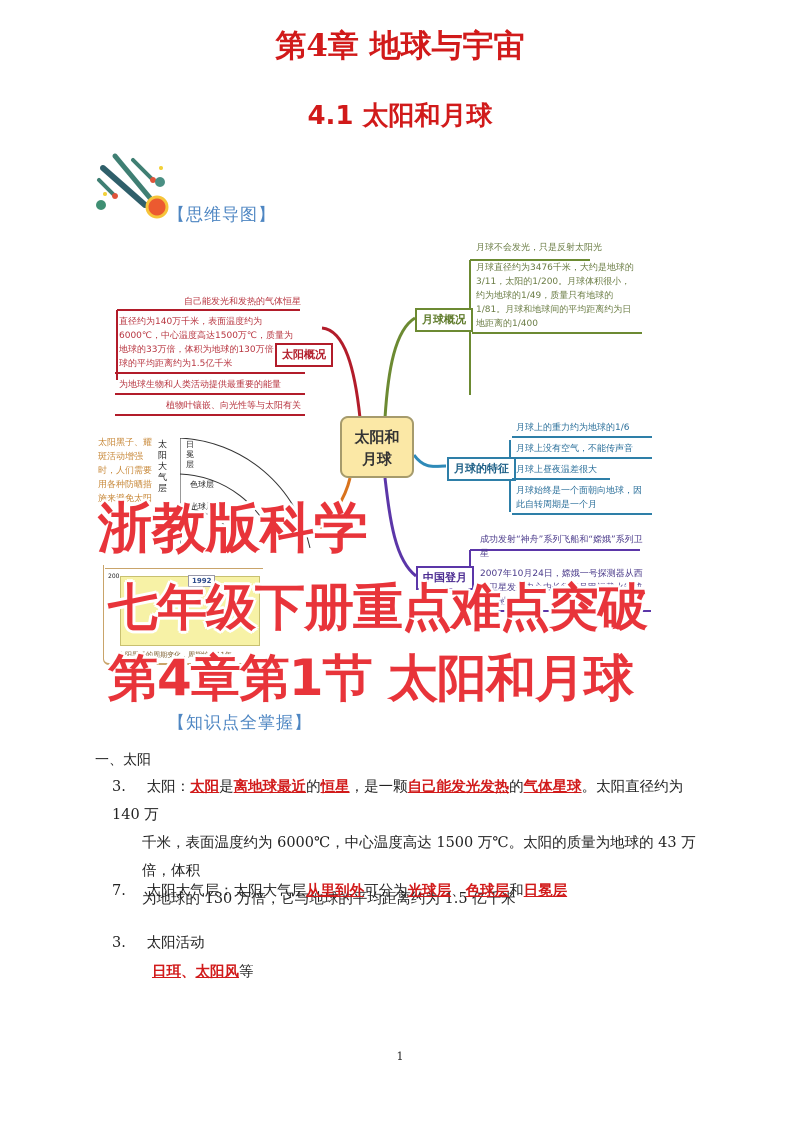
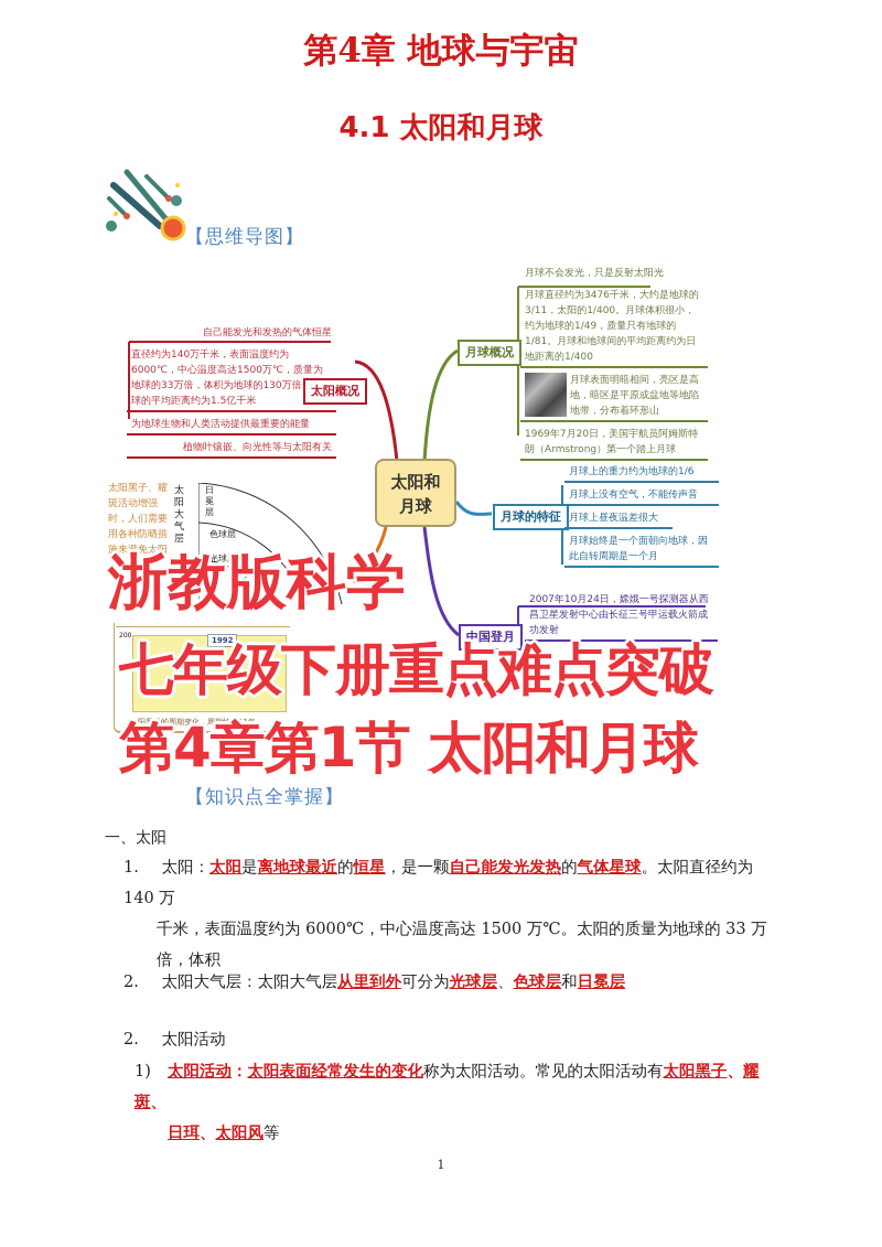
  第4章 地球与宇宙
  4.1 太阳和月球
  【思维导图】
  自己能发光和发热的气体恒星
  直径约为140万千米，表面温度约为6000℃，中心温度高达1500万℃，质量为地球的33万倍，体积为地球的130万倍球的平均距离约为1.5亿千米
  为地球生物和人类活动提供最重要的能量
  植物叶镶嵌、向光性等与太阳有关
  太阳概况
  月球概况
  月球不会发光，只是反射太阳光
- 月球直径约为3476千米，大约是地球的3/11，太阳的1/200。月球体积很小，约为地球的1/49，质量只有地球的1/81。月球和地球间的平均距离约为日地距离的1/400
+ 月球直径约为3476千米，大约是地球的3/11，太阳的1/400。月球体积很小，约为地球的1/49，质量只有地球的1/81。月球和地球间的平均距离约为日地距离的1/400
+ 月球表面明暗相间，亮区是高地，暗区是平原或盆地等地陷地带，分布着环形山
+ 1969年7月20日，美国宇航员阿姆斯特朗（Armstrong）第一个踏上月球
  太阳和
  月球
  月球的特征
  月球上的重力约为地球的1/6
  月球上没有空气，不能传声音
  月球上昼夜温差很大
  月球始终是一个面朝向地球，因此自转周期是一个月
- 成功发射“神舟”系列飞船和“嫦娥”系列卫星
  2007年10月24日，嫦娥一号探测器从西昌卫星发射中心由长征三号甲运载火箭成功发射
  中国登月
  太阳黑子、耀斑活动增强时，人们需要用各种防晒措施来避免太阳
  太阳大气层
  日冕层
  色球层
  光球层
  1992
  太阳黑子的周期变化，周期约为11年
  浙教版科学
  七年级下册重点难点突破
  第4章第1节 太阳和月球
  【知识点全掌握】
  一、太阳
- 3. 太阳：太阳是离地球最近的恒星，是一颗自己能发光发热的气体星球。太阳直径约为 140 万
+ 1. 太阳：太阳是离地球最近的恒星，是一颗自己能发光发热的气体星球。太阳直径约为 140 万
- 千米，表面温度约为 6000℃，中心温度高达 1500 万℃。太阳的质量为地球的 43 万倍，体积
+ 千米，表面温度约为 6000℃，中心温度高达 1500 万℃。太阳的质量为地球的 33 万倍，体积
- 为地球的 130 万倍，它与地球的平均距离约为 1.5 亿千米
- 7. 太阳大气层：太阳大气层从里到外可分为光球层、色球层和日冕层
+ 2. 太阳大气层：太阳大气层从里到外可分为光球层、色球层和日冕层
- 3. 太阳活动
+ 2. 太阳活动
+ 1) 太阳活动：太阳表面经常发生的变化称为太阳活动。常见的太阳活动有太阳黑子、耀斑、
  日珥、太阳风等
  1
